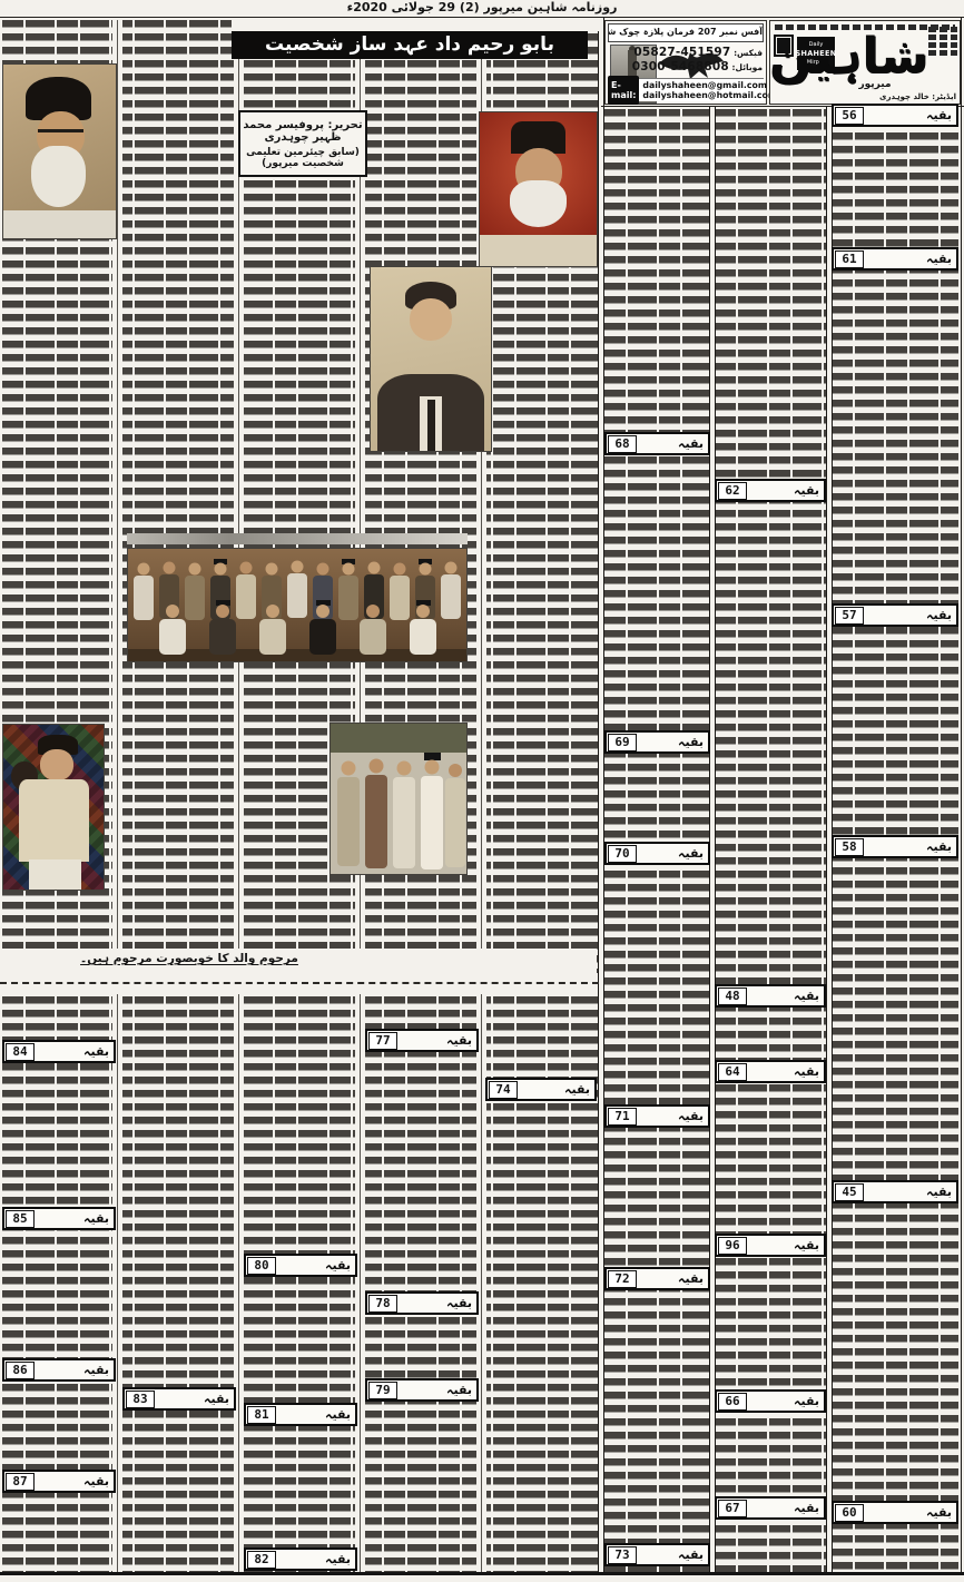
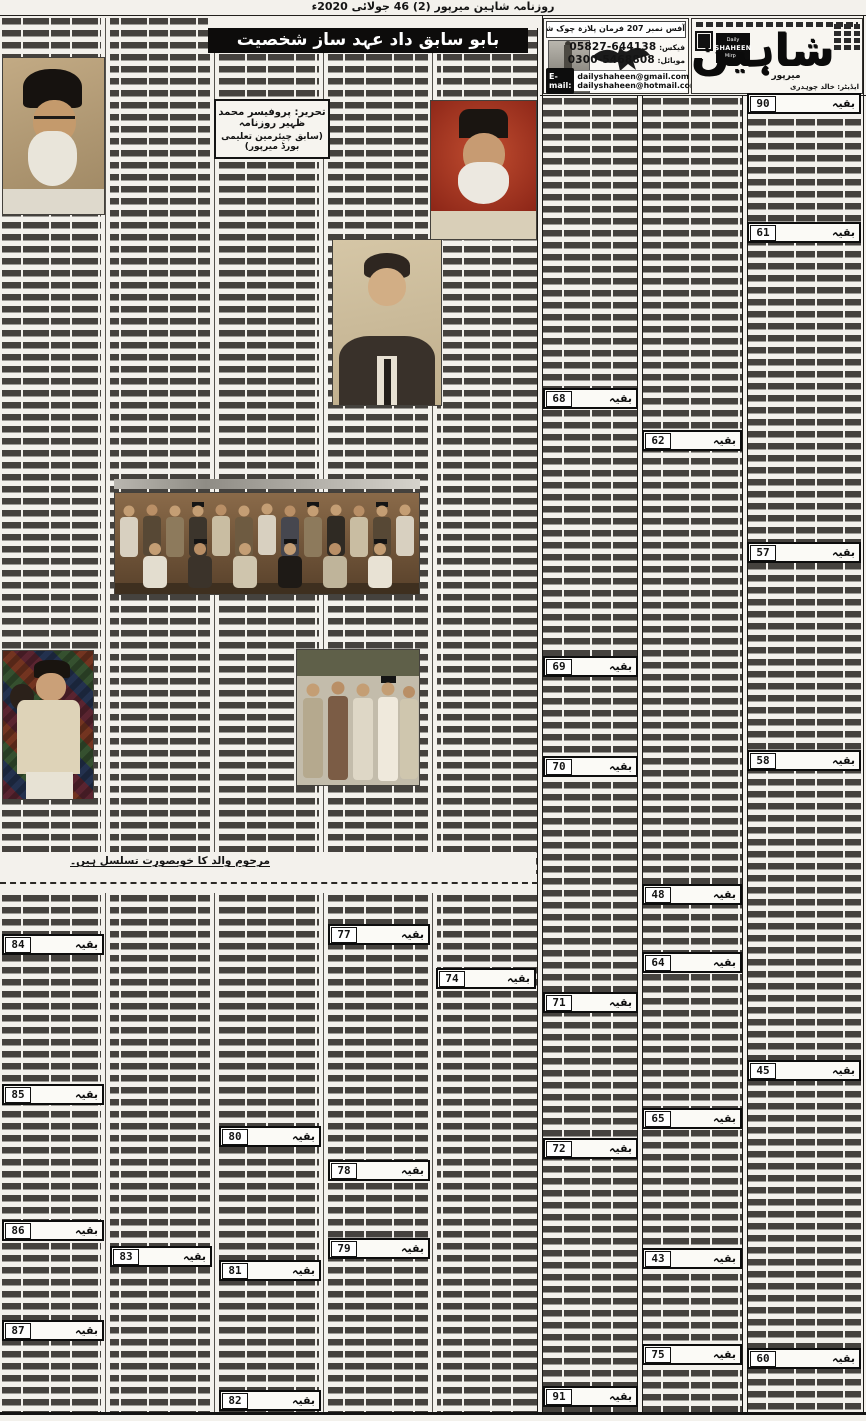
- روزنامہ شاہین میرپور (2) 29 جولائی 2020ء
+ روزنامہ شاہین میرپور (2) 46 جولائی 2020ء
- فیکس: 05827-451597
+ فیکس: 05827-644138
  موبائل: 0300-5468808
  E-mail:
  dailyshaheen@gmail.com
  dailyshaheen@hotmail.co
  SHAHEEN
  شاہین
  میرپور
  ایڈیٹر: خالد چوہدری
- بابو رحیم داد عہد ساز شخصیت
+ بابو سابق داد عہد ساز شخصیت
- تحریر: پروفیسر محمد ظہیر چوہدری
+ تحریر: پروفیسر محمد ظہیر روزنامہ
- (سابق چیئرمین تعلیمی شخصیت میرپور)
+ (سابق چیئرمین تعلیمی بورڈ میرپور)
- مرحوم والد کا خوبصورت مرحوم ہیں۔
+ مرحوم والد کا خوبصورت تسلسل ہیں۔
- 56
+ 90
  بقیہ
  61
  بقیہ
  57
  بقیہ
  58
  بقیہ
  45
  بقیہ
  60
  بقیہ
  62
  بقیہ
  48
  بقیہ
  64
  بقیہ
- 96
+ 65
  بقیہ
- 66
+ 43
  بقیہ
- 67
+ 75
  بقیہ
  68
  بقیہ
  69
  بقیہ
  70
  بقیہ
  71
  بقیہ
  72
  بقیہ
- 73
+ 91
  بقیہ
  84
  بقیہ
  85
  بقیہ
  86
  بقیہ
  87
  بقیہ
  83
  بقیہ
  80
  بقیہ
  81
  بقیہ
  82
  بقیہ
  77
  بقیہ
  78
  بقیہ
  79
  بقیہ
  74
  بقیہ
